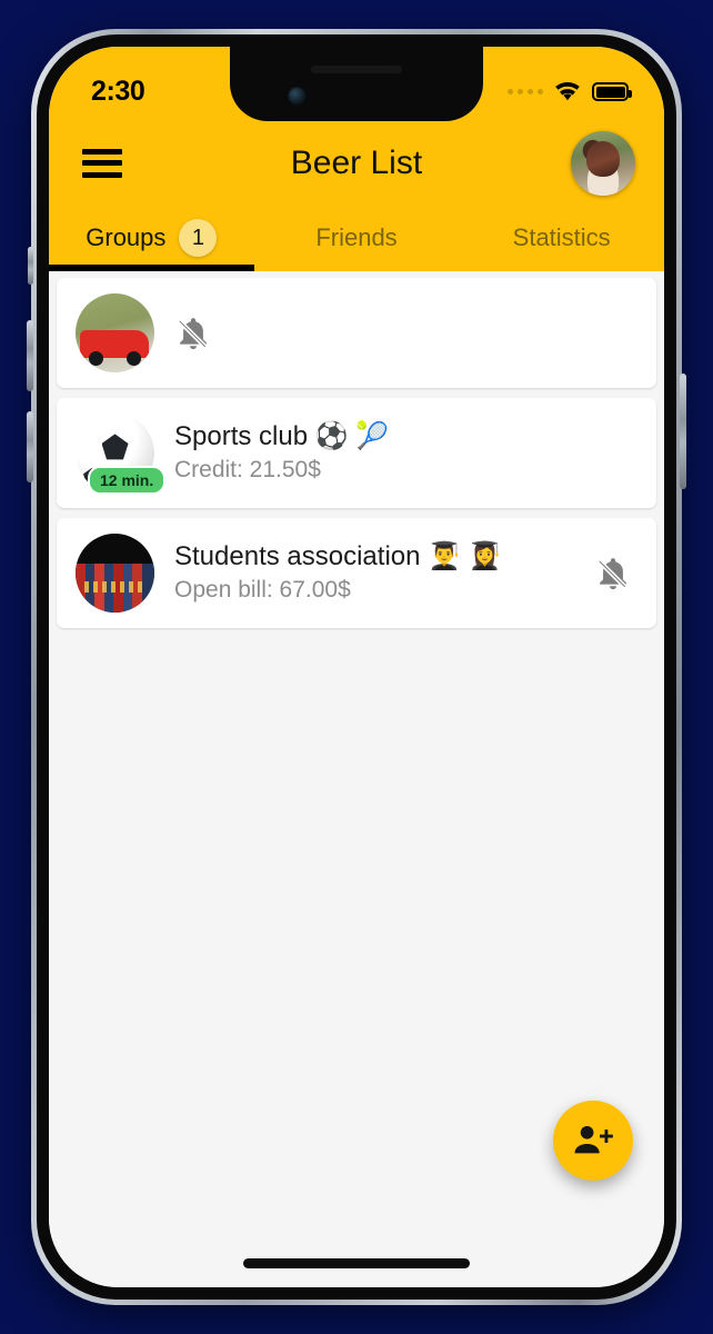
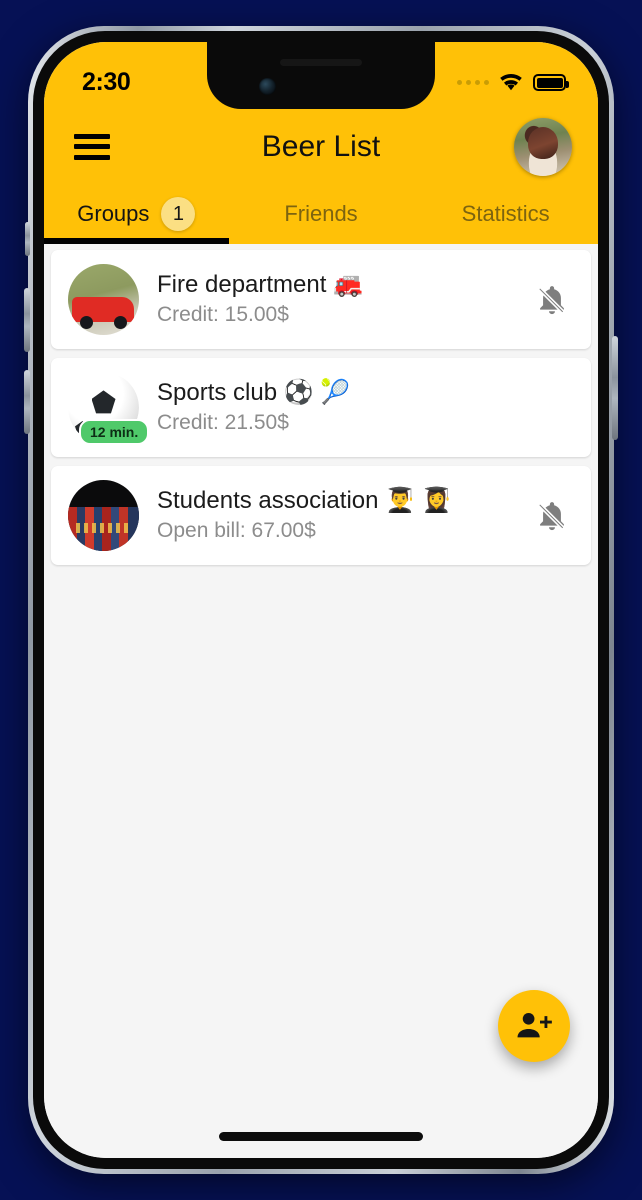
  2:30
  Beer List
  Groups
  1
  Friends
  Statistics
+ Fire department 🚒
+ Credit: 15.00$
  12 min.
  Sports club ⚽ 🎾
  Credit: 21.50$
  Students association 👨‍🎓 👩‍🎓
  Open bill: 67.00$
